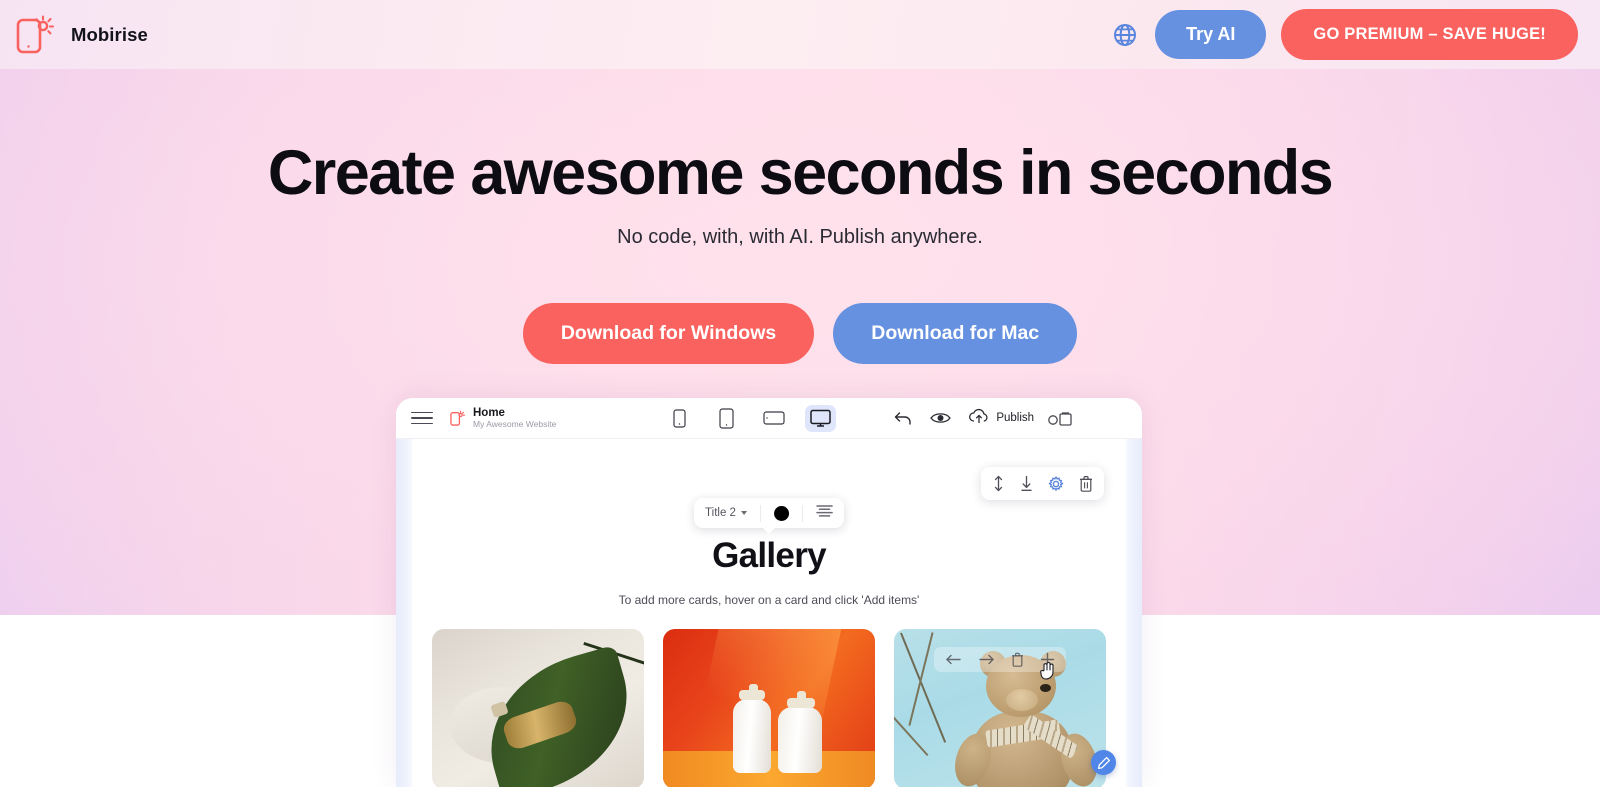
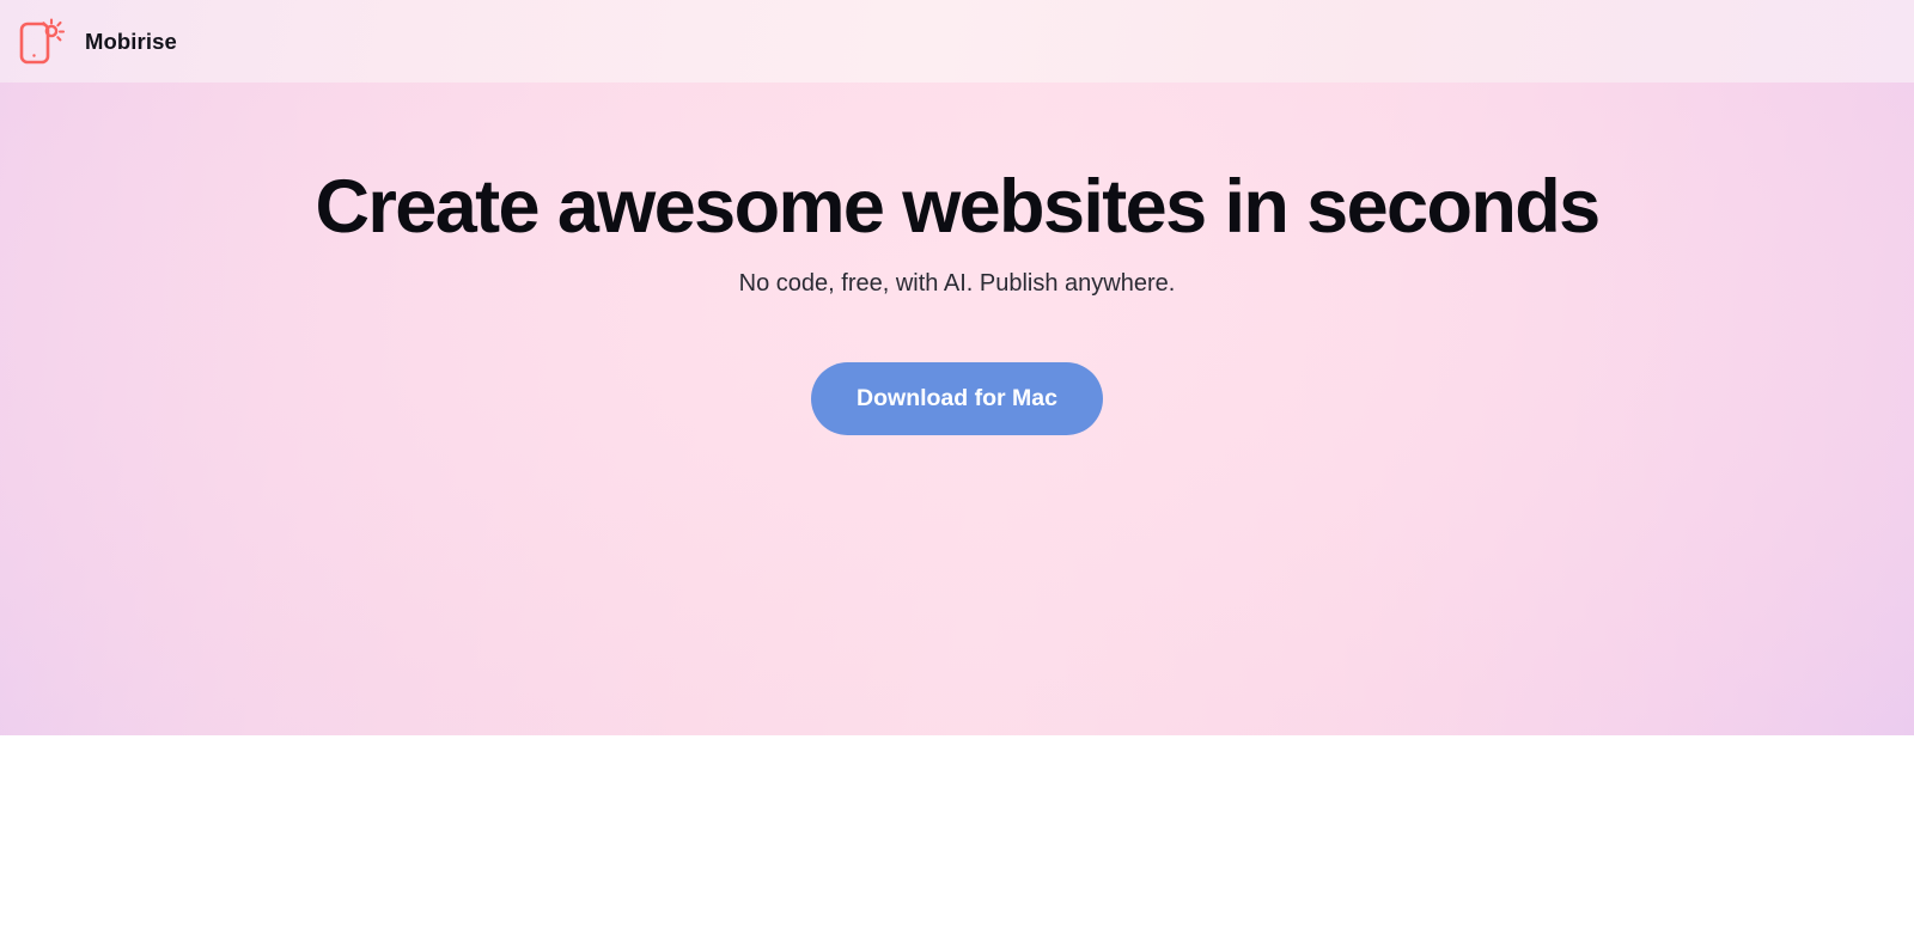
  Mobirise
- Try AI
- GO PREMIUM – SAVE HUGE!
- Create awesome seconds in seconds
+ Create awesome websites in seconds
- No code, with, with AI. Publish anywhere.
+ No code, free, with AI. Publish anywhere.
- Download for Windows
  Download for Mac
- Home
- My Awesome Website
- Publish
- Title 2
- Gallery
- To add more cards, hover on a card and click 'Add items'
